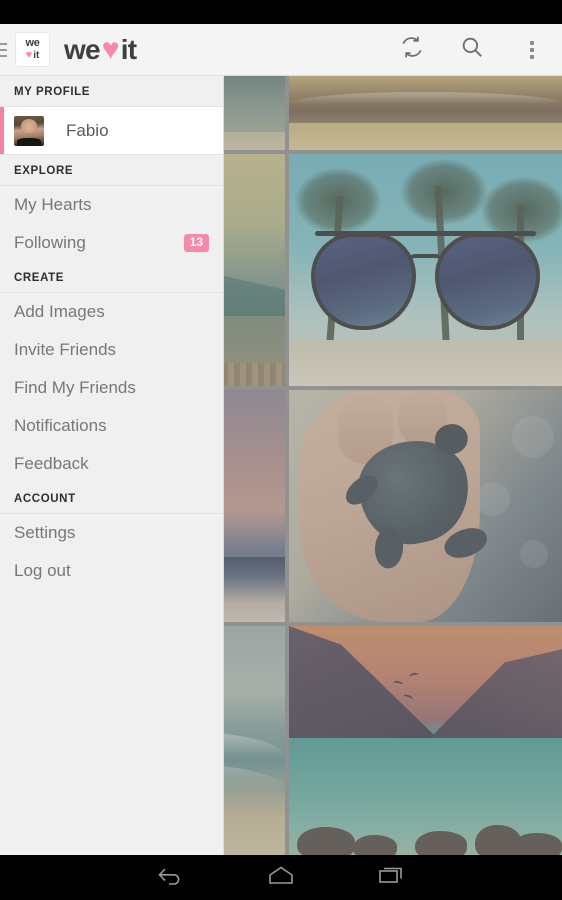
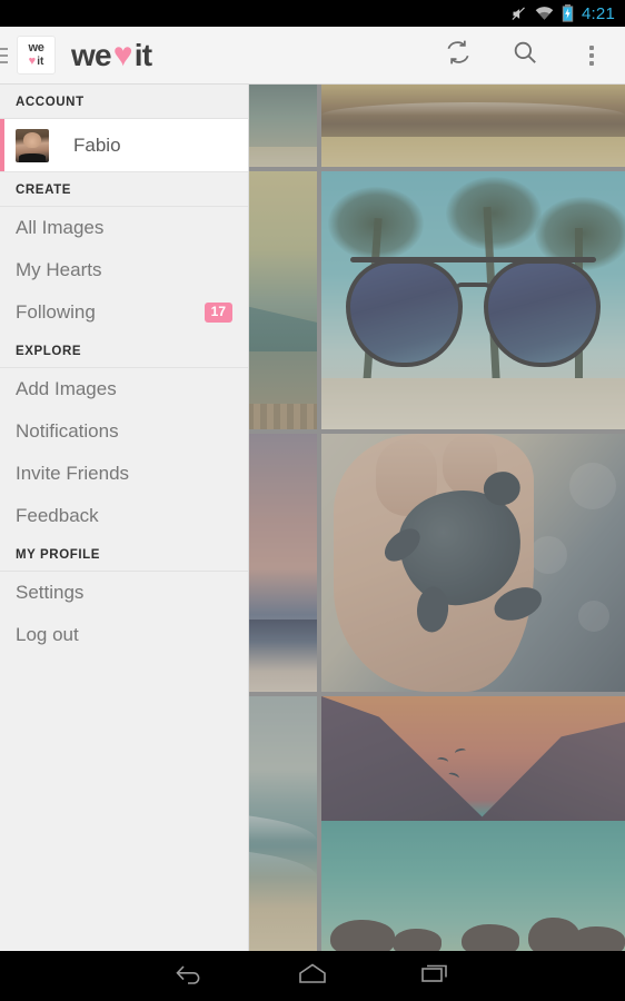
+ 4:21
  we
  ♥
  it
  we
  ♥
  it
- MY PROFILE
+ ACCOUNT
  Fabio
- EXPLORE
+ CREATE
+ All Images
  My Hearts
  Following
- 13
+ 17
- CREATE
+ EXPLORE
  Add Images
- Invite Friends
+ Notifications
- Find My Friends
- Notifications
+ Invite Friends
  Feedback
- ACCOUNT
+ MY PROFILE
  Settings
  Log out
